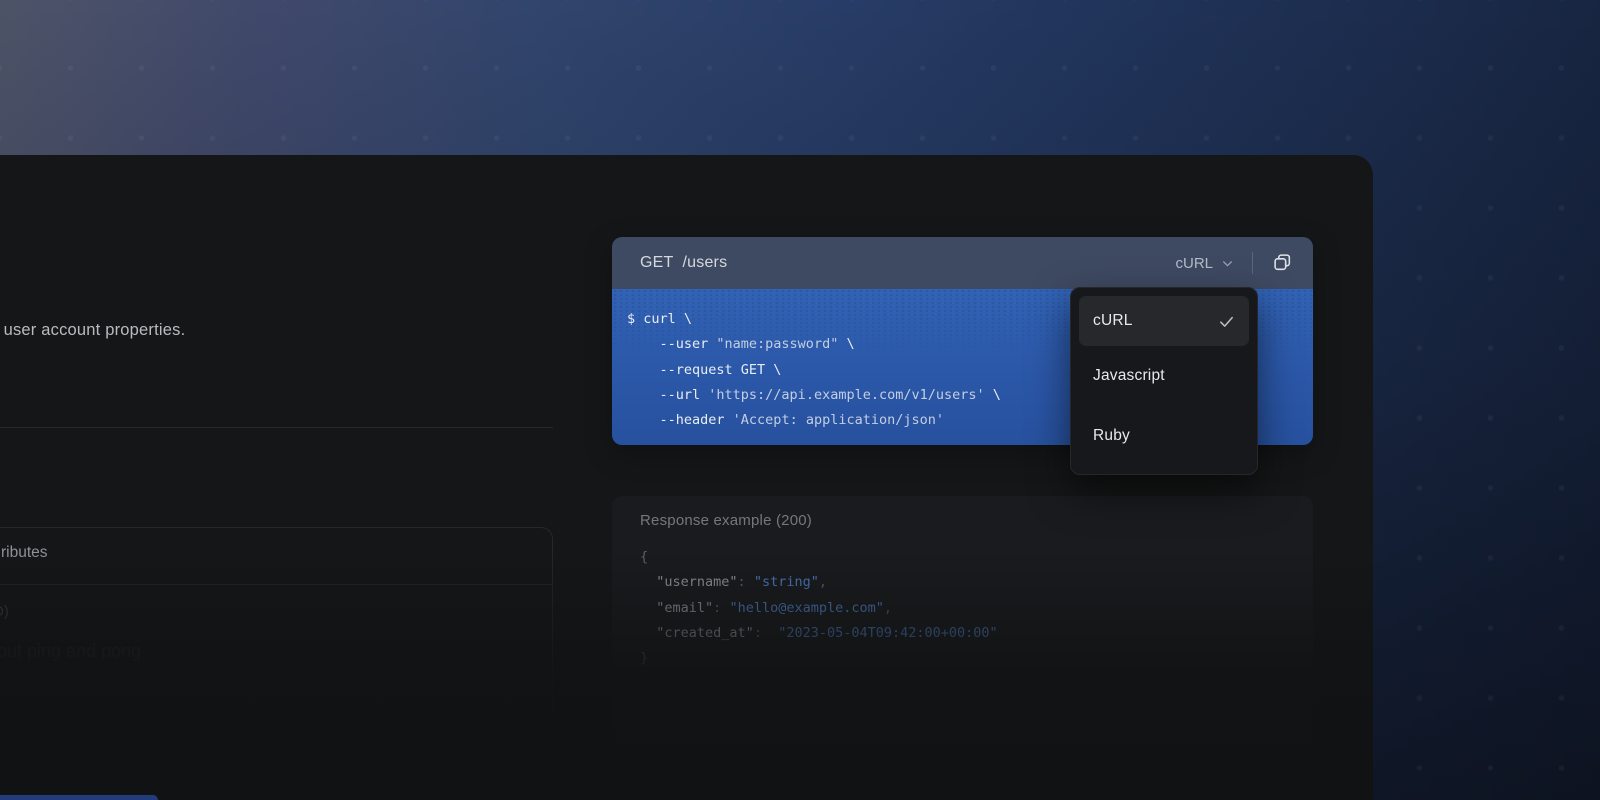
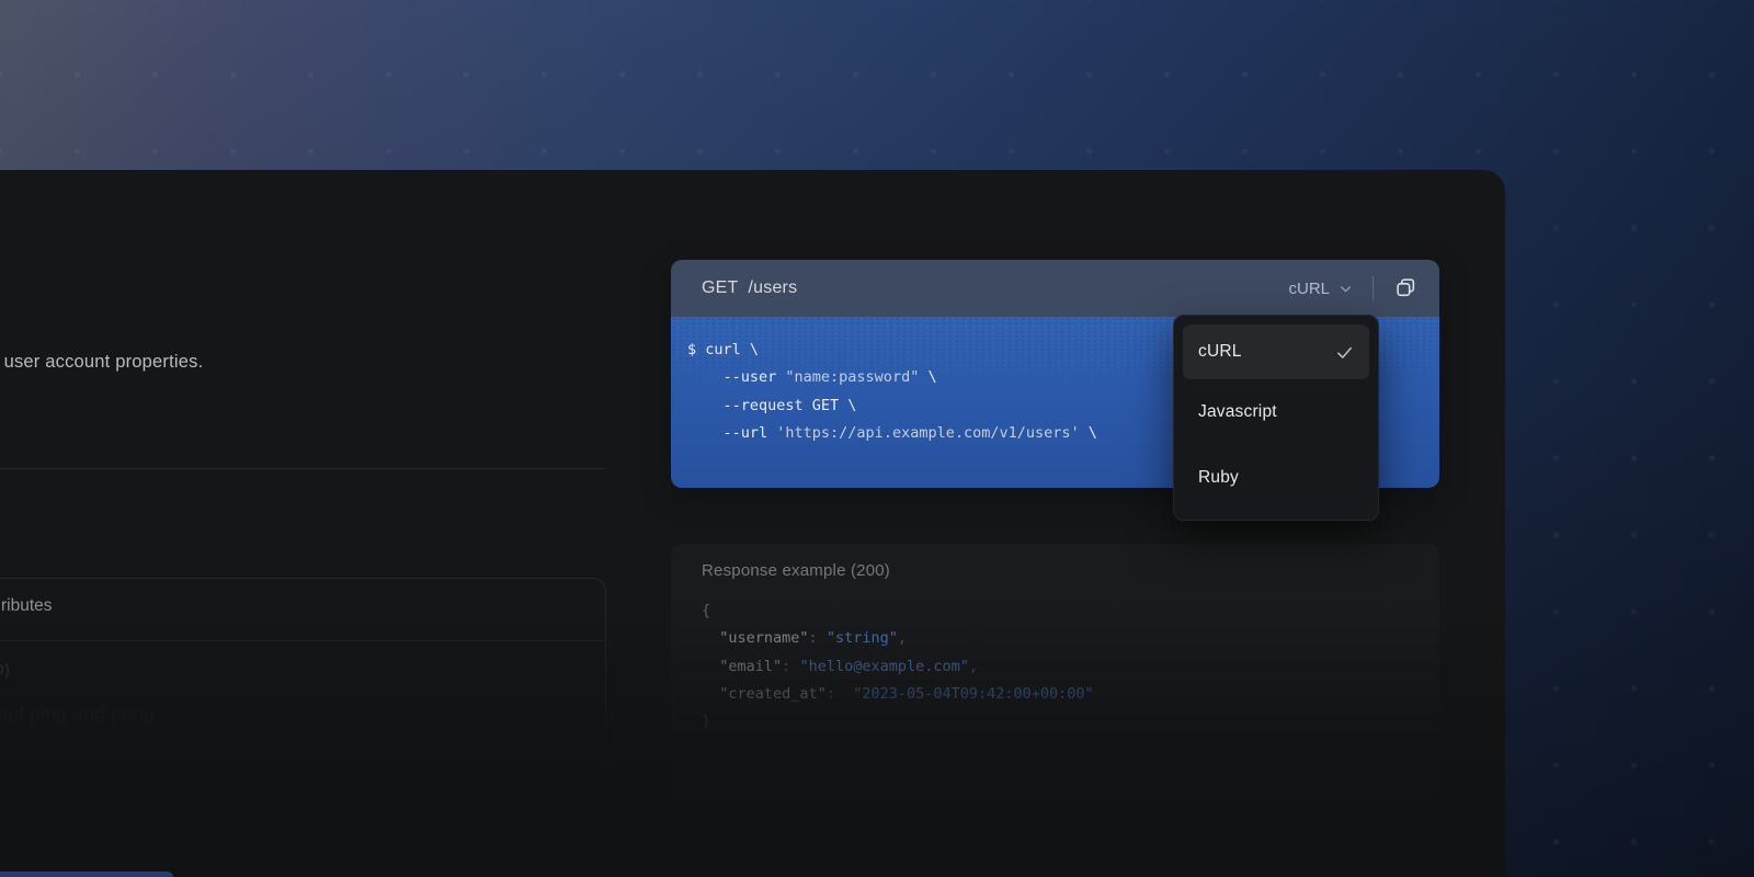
  user account properties.
  GET
  /users
  cURL
  $ curl \
  --user "name:password" \
  --request GET \
  --url 'https://api.example.com/v1/users' \
- --header 'Accept: application/json'
  cURL
  Javascript
  Ruby
  Response example (200)
